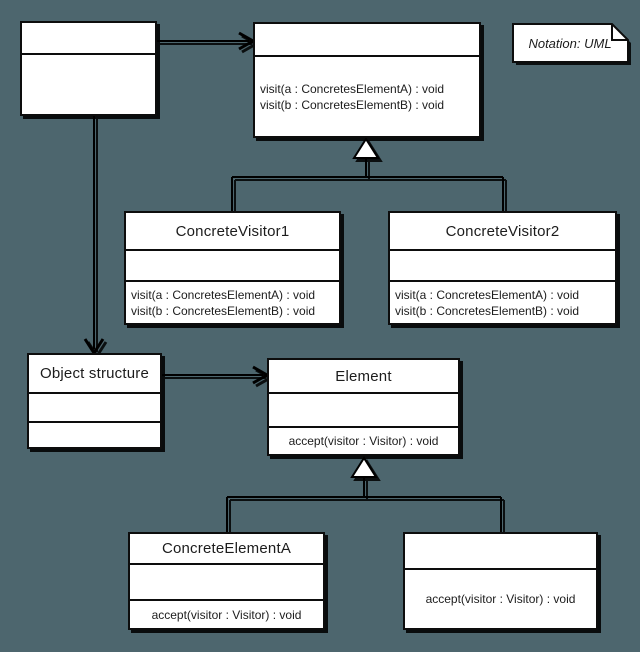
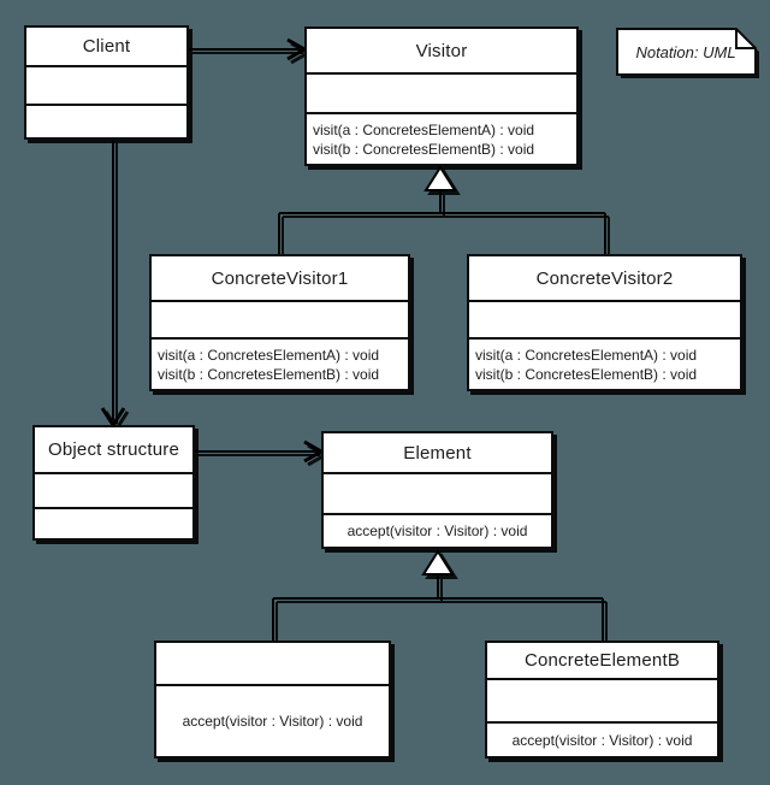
+ Client
+ Visitor
  visit(a : ConcretesElementA) : void
  visit(b : ConcretesElementB) : void
  Notation: UML
  ConcreteVisitor1
  visit(a : ConcretesElementA) : void
  visit(b : ConcretesElementB) : void
  ConcreteVisitor2
  visit(a : ConcretesElementA) : void
  visit(b : ConcretesElementB) : void
  Object structure
  Element
  accept(visitor : Visitor) : void
- ConcreteElementA
  accept(visitor : Visitor) : void
+ ConcreteElementB
  accept(visitor : Visitor) : void
